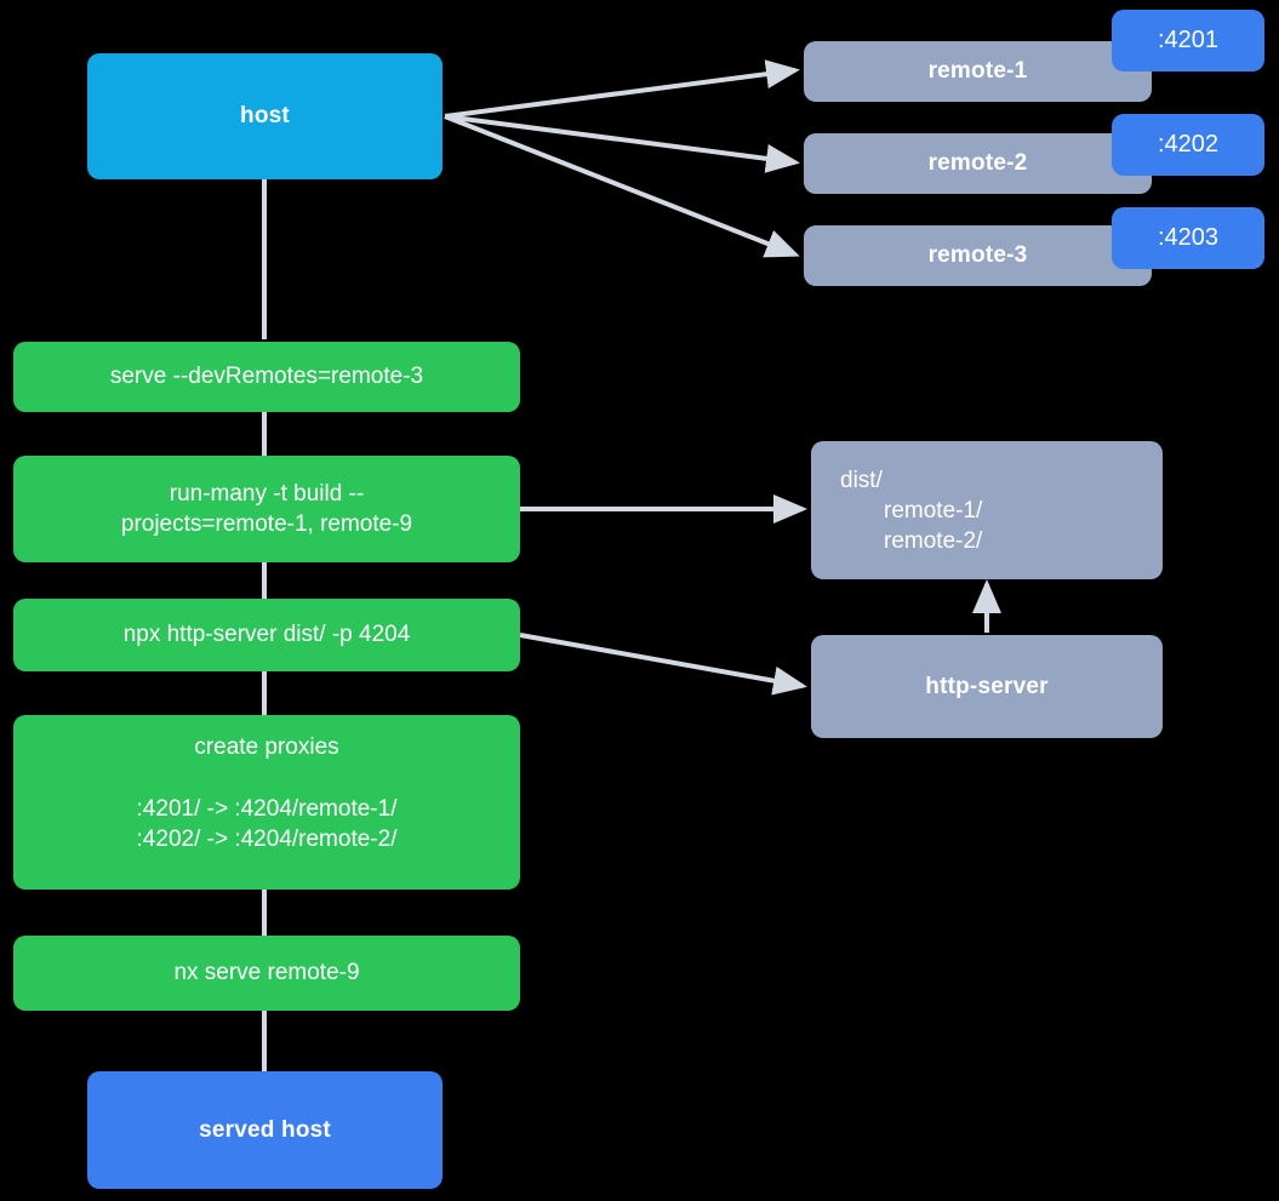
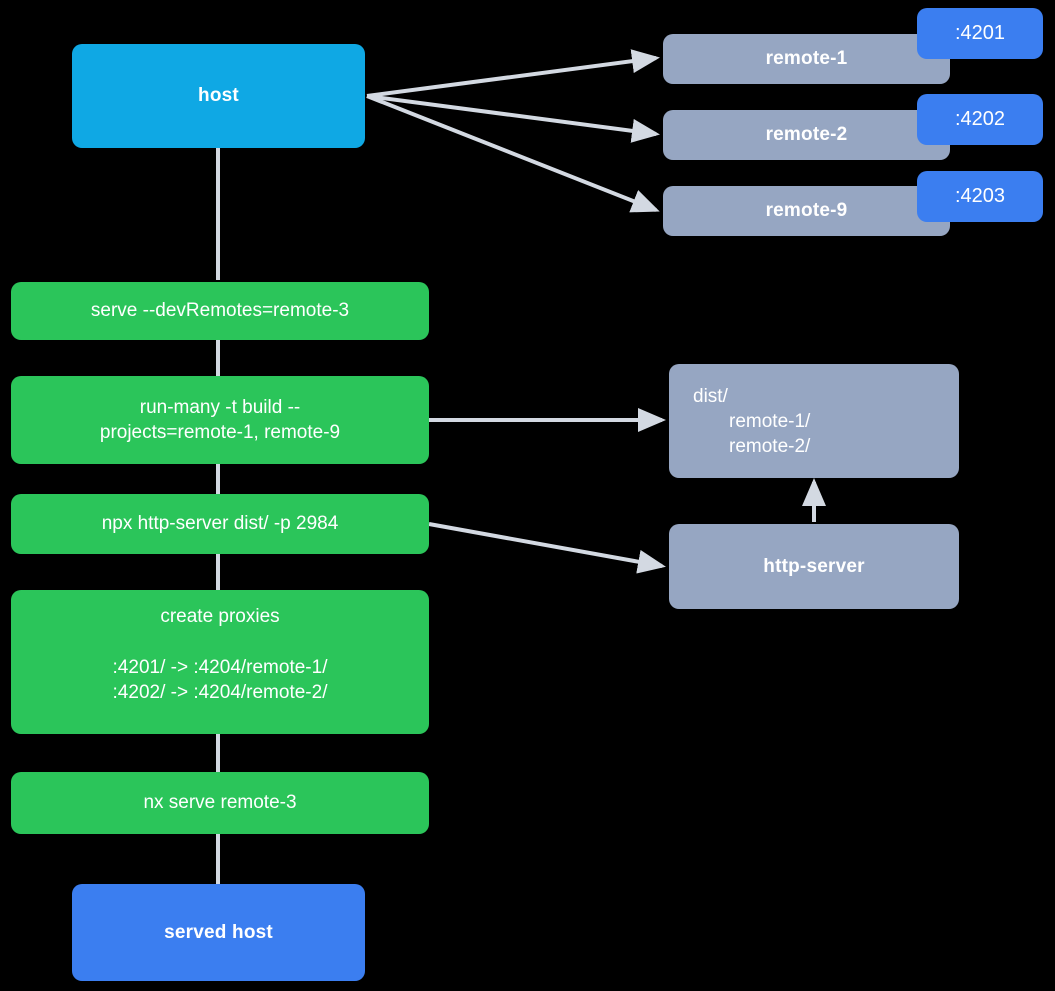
  host
  remote-1
  :4201
  remote-2
  :4202
- remote-3
+ remote-9
  :4203
  serve --devRemotes=remote-3
  run-many -t build --
  projects=remote-1, remote-9
- npx http-server dist/ -p 4204
+ npx http-server dist/ -p 2984
  create proxies
  :4201/ -> :4204/remote-1/
  :4202/ -> :4204/remote-2/
- nx serve remote-9
+ nx serve remote-3
  served host
  dist/
  remote-1/
  remote-2/
  http-server
